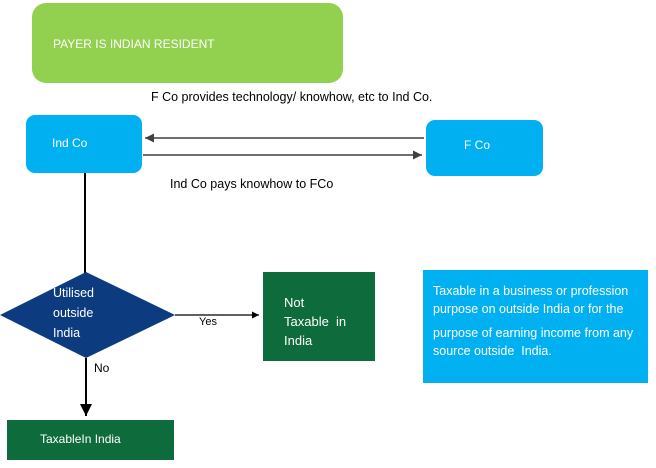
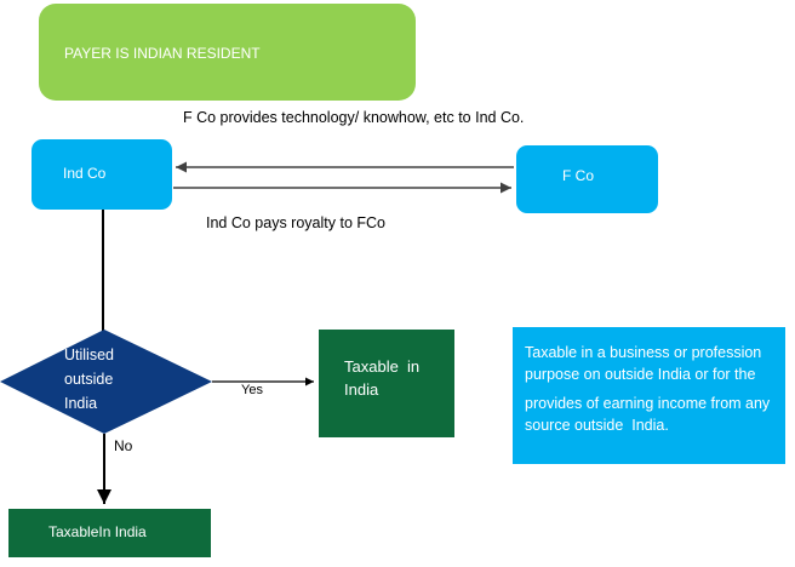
  PAYER IS INDIAN RESIDENT
  Ind Co
  F Co
  F Co provides technology/ knowhow, etc to Ind Co.
- Ind Co pays knowhow to FCo
+ Ind Co pays royalty to FCo
  Yes
  No
  Utilised
  outside
  India
- Not
  Taxable in
  India
  TaxableIn India
  Taxable in a business or profession
  purpose on outside India or for the
- purpose of earning income from any
+ provides of earning income from any
  source outside India.
